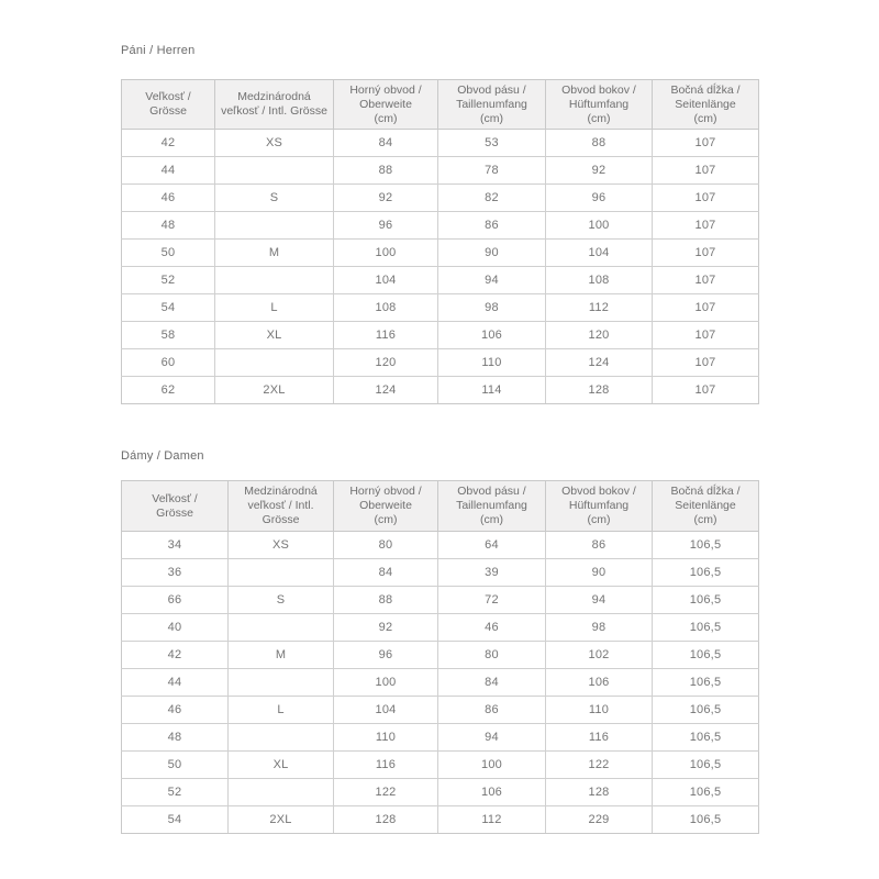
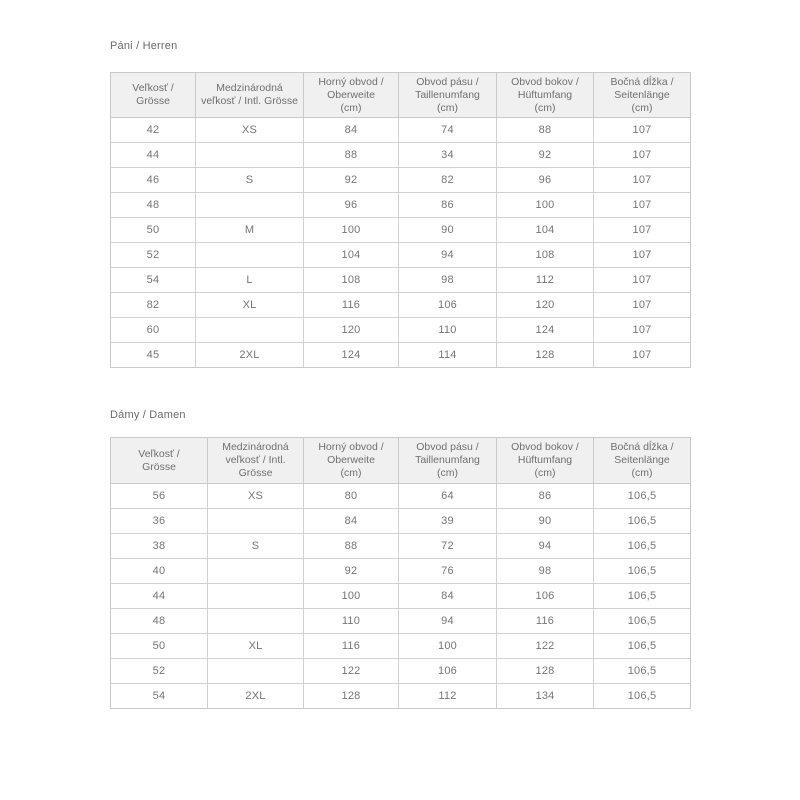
  Páni / Herren
  Veľkosť /Grösse	Medzinárodnáveľkosť / Intl. Grösse	Horný obvod /Oberweite(cm)	Obvod pásu /Taillenumfang(cm)	Obvod bokov /Hüftumfang(cm)	Bočná dĺžka /Seitenlänge(cm)
- 42	XS	84	53	88	107
+ 42	XS	84	74	88	107
- 44		88	78	92	107
+ 44		88	34	92	107
  46	S	92	82	96	107
  48		96	86	100	107
  50	M	100	90	104	107
  52		104	94	108	107
  54	L	108	98	112	107
- 58	XL	116	106	120	107
+ 82	XL	116	106	120	107
  60		120	110	124	107
- 62	2XL	124	114	128	107
+ 45	2XL	124	114	128	107
  Dámy / Damen
  Veľkosť /Grösse	Medzinárodnáveľkosť / Intl.Grösse	Horný obvod /Oberweite(cm)	Obvod pásu /Taillenumfang(cm)	Obvod bokov /Hüftumfang(cm)	Bočná dĺžka /Seitenlänge(cm)
- 34	XS	80	64	86	106,5
+ 56	XS	80	64	86	106,5
  36		84	39	90	106,5
- 66	S	88	72	94	106,5
+ 38	S	88	72	94	106,5
- 40		92	46	98	106,5
+ 40		92	76	98	106,5
- 42	M	96	80	102	106,5
  44		100	84	106	106,5
- 46	L	104	86	110	106,5
  48		110	94	116	106,5
  50	XL	116	100	122	106,5
  52		122	106	128	106,5
- 54	2XL	128	112	229	106,5
+ 54	2XL	128	112	134	106,5
